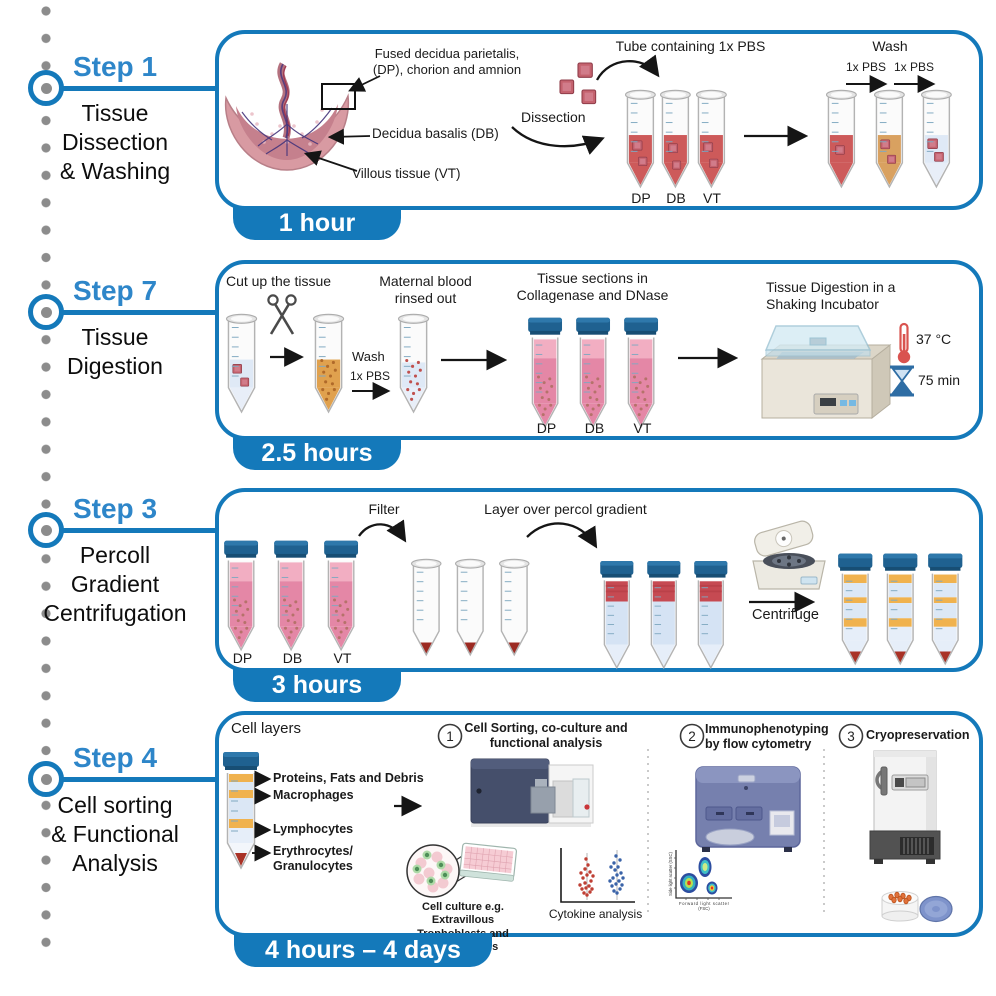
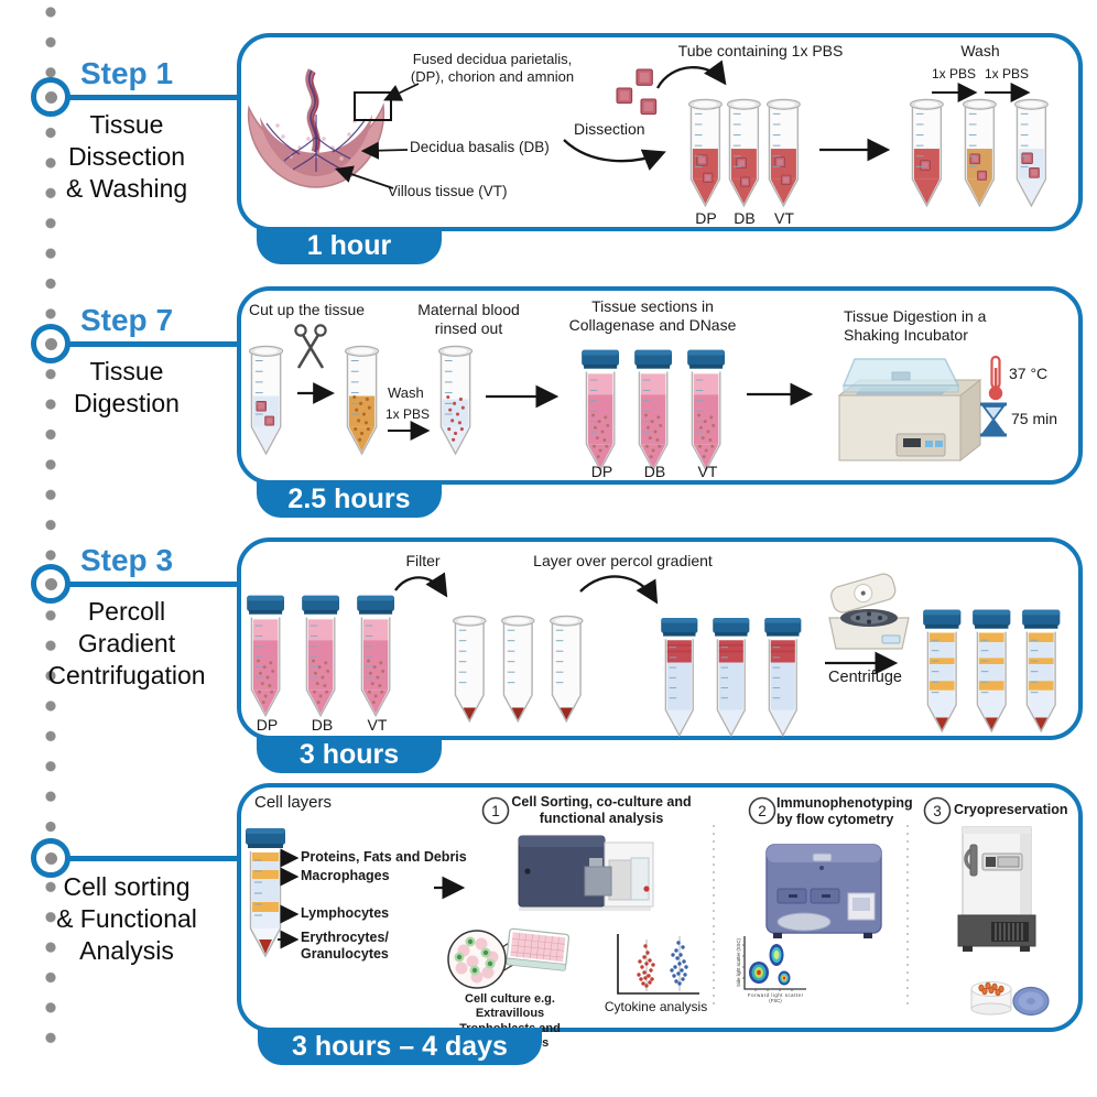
  Step 1
  Tissue
  Dissection
  & Washing
  Step 7
  Tissue
  Digestion
  Step 3
  Percoll
  Gradient
  Centrifugation
- Step 4
  Cell sorting
  & Functional
  Analysis
  1 hour
  2.5 hours
  3 hours
- 4 hours – 4 days
+ 3 hours – 4 days
  Fused decidua parietalis,
  (DP), chorion and amnion
  Tube containing 1x PBS
  Wash
  1x PBS
  1x PBS
  Decidua basalis (DB)
  Villous tissue (VT)
  Dissection
  DP
  DB
  VT
  Cut up the tissue
  Maternal blood
  rinsed out
  Wash
  1x PBS
  Tissue sections in
  Collagenase and DNase
  DP
  DB
  VT
  Tissue Digestion in a
  Shaking Incubator
  37 °C
  75 min
  Filter
  Layer over percol gradient
  DP
  DB
  VT
  Centrifuge
  Cell layers
  Proteins, Fats and Debris
  Macrophages
  Lymphocytes
  Erythrocytes/
  Granulocytes
  1
  2
  3
  Cell Sorting, co-culture and
  functional analysis
  Immunophenotyping
  by flow cytometry
  Cryopreservation
  Cell culture e.g. Extravillous
  Cytokine analysis
